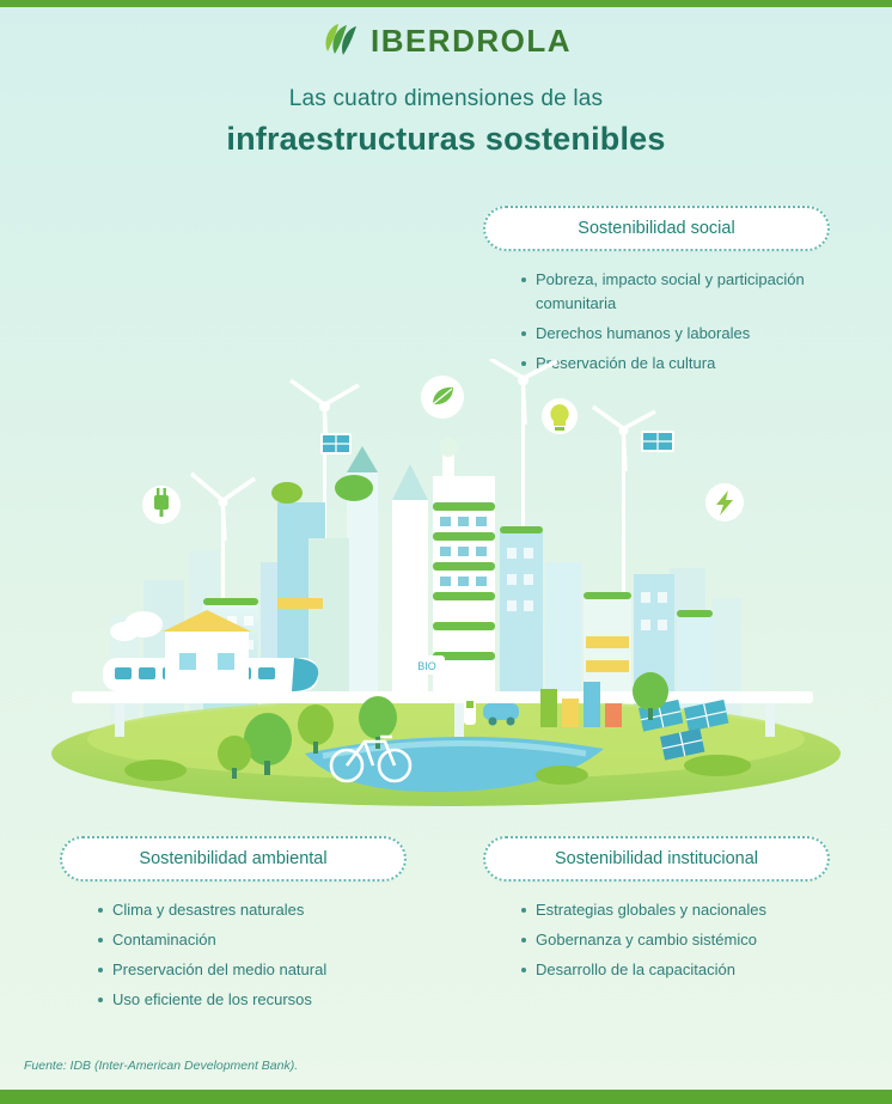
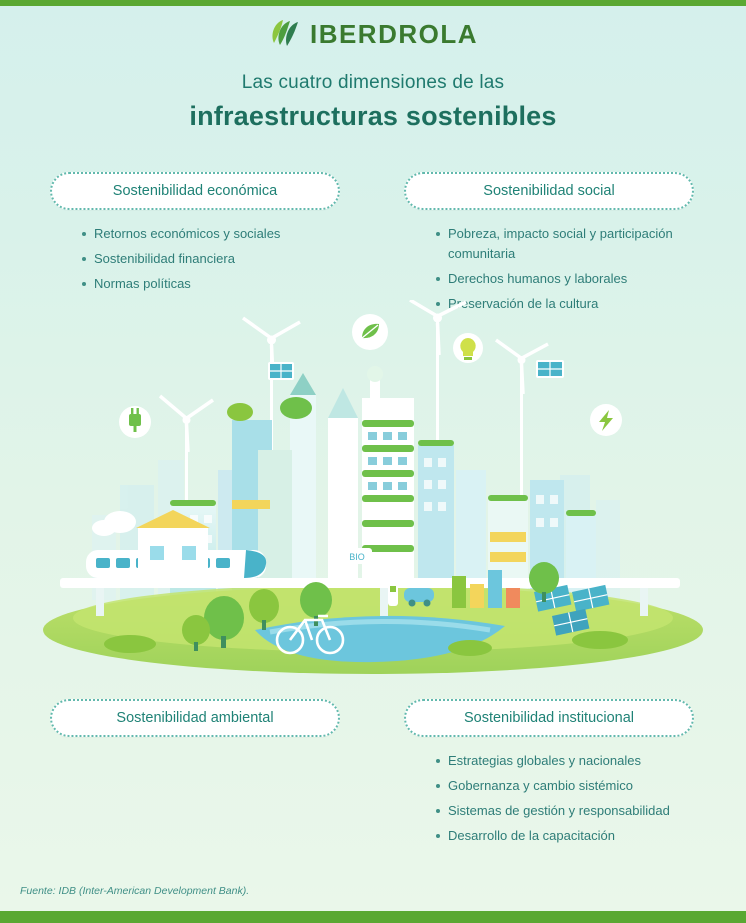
  IBERDROLA
  Las cuatro dimensiones de las
  infraestructuras sostenibles
+ Sostenibilidad económica
+ Retornos económicos y sociales
+ Sostenibilidad financiera
+ Normas políticas
  Sostenibilidad social
  Pobreza, impacto social y participación comunitaria
  Derechos humanos y laborales
  Prservación de la cultura
  BIO
  Sostenibilidad ambiental
- Clima y desastres naturales
- Contaminación
- Preservación del medio natural
- Uso eficiente de los recursos
  Sostenibilidad institucional
  Estrategias globales y nacionales
  Gobernanza y cambio sistémico
+ Sistemas de gestión y responsabilidad
  Desarrollo de la capacitación
  Fuente: IDB (Inter-American Development Bank).
